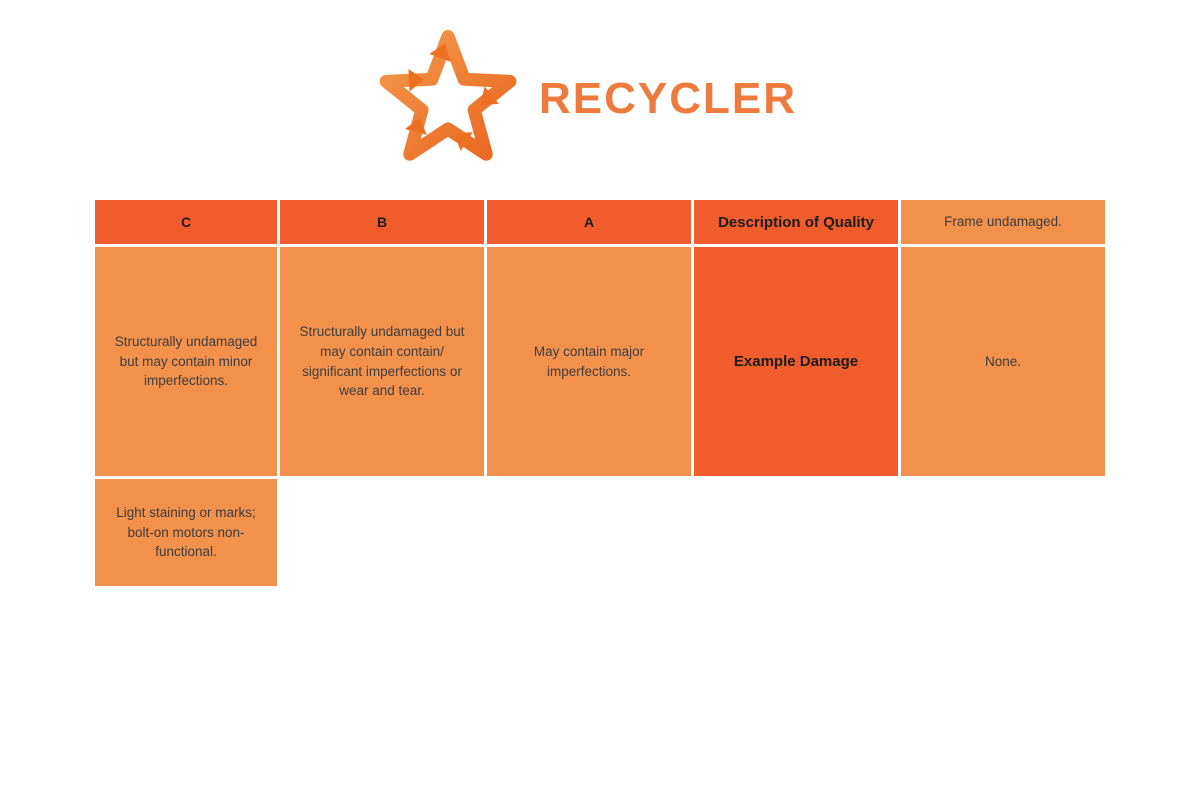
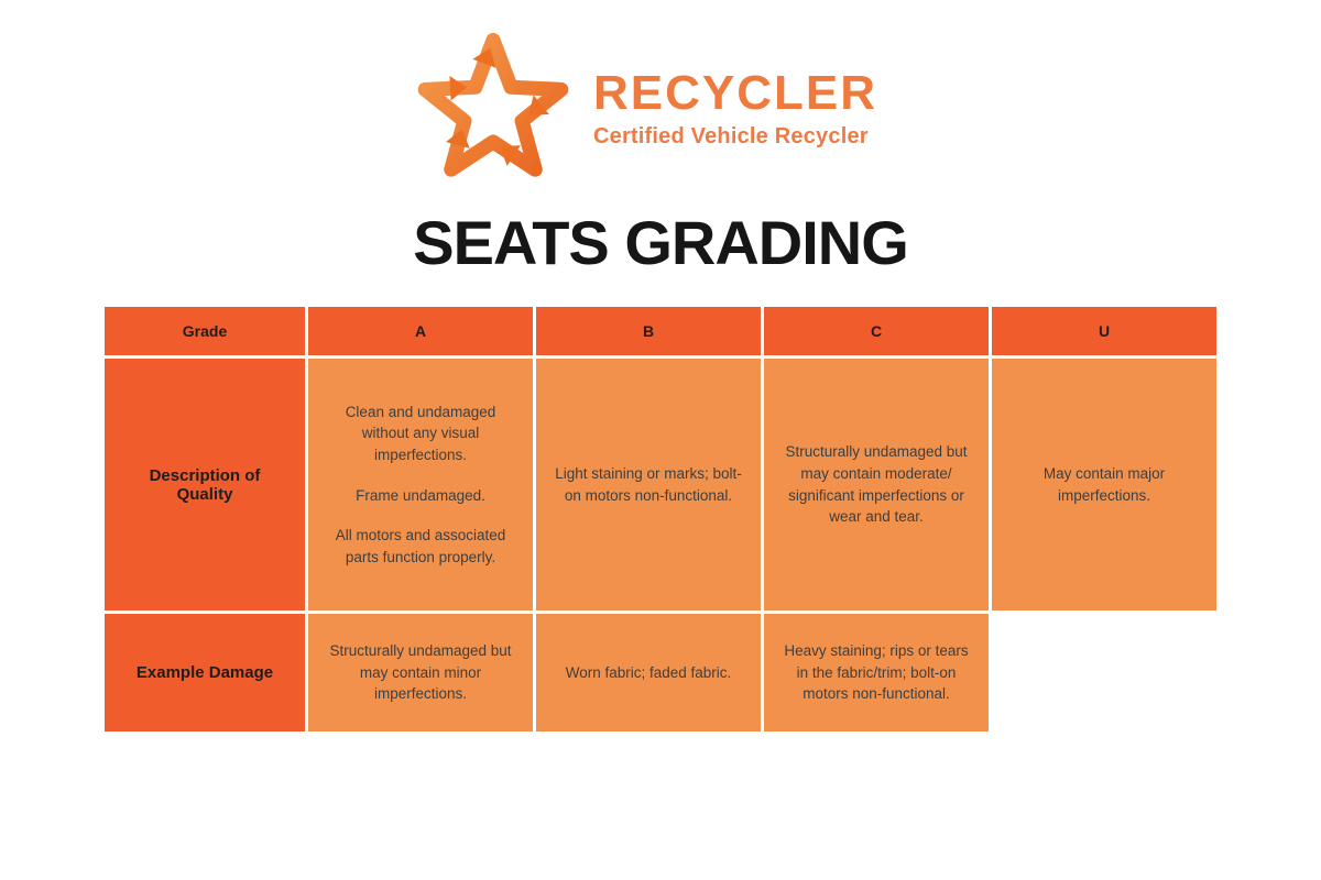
  RECYCLER
+ Certified Vehicle Recycler
+ SEATS GRADING
+ Grade
- C
+ A
  B
- A
+ C
+ U
  Description of Quality
+ Clean and undamaged without any visual imperfections.
  Frame undamaged.
+ All motors and associated parts function properly.
- Structurally undamaged but may contain minor imperfections.
+ Light staining or marks; bolt-on motors non-functional.
- Structurally undamaged but may contain contain/ significant imperfections or wear and tear.
+ Structurally undamaged but may contain moderate/ significant imperfections or wear and tear.
  May contain major imperfections.
  Example Damage
- None.
- Light staining or marks; bolt-on motors non-functional.
+ Structurally undamaged but may contain minor imperfections.
+ Worn fabric; faded fabric.
+ Heavy staining; rips or tears in the fabric/trim; bolt-on motors non-functional.
